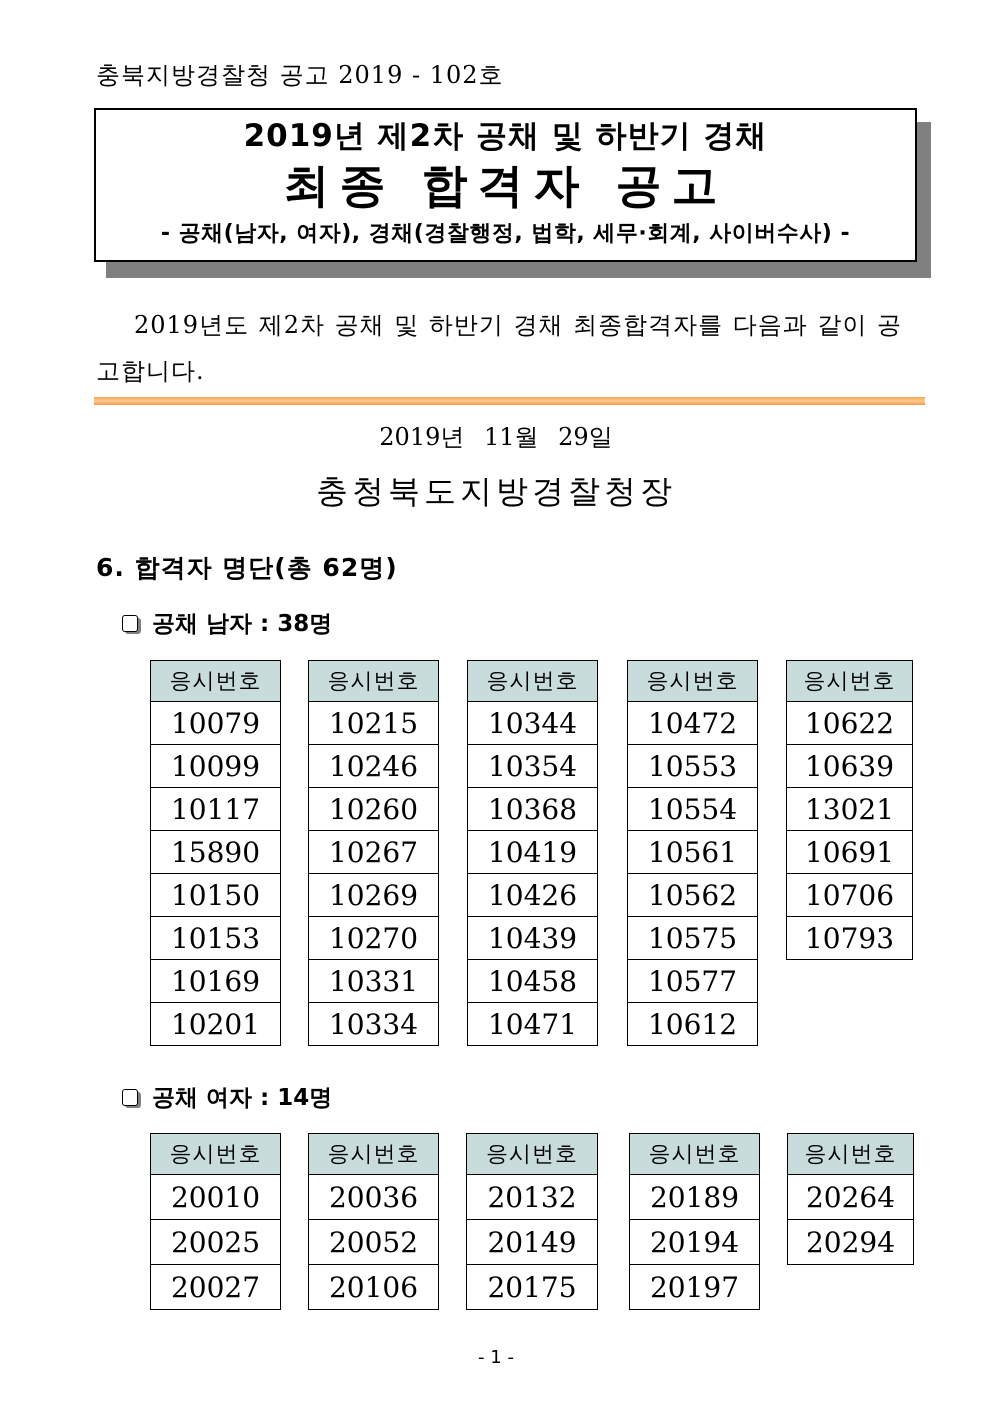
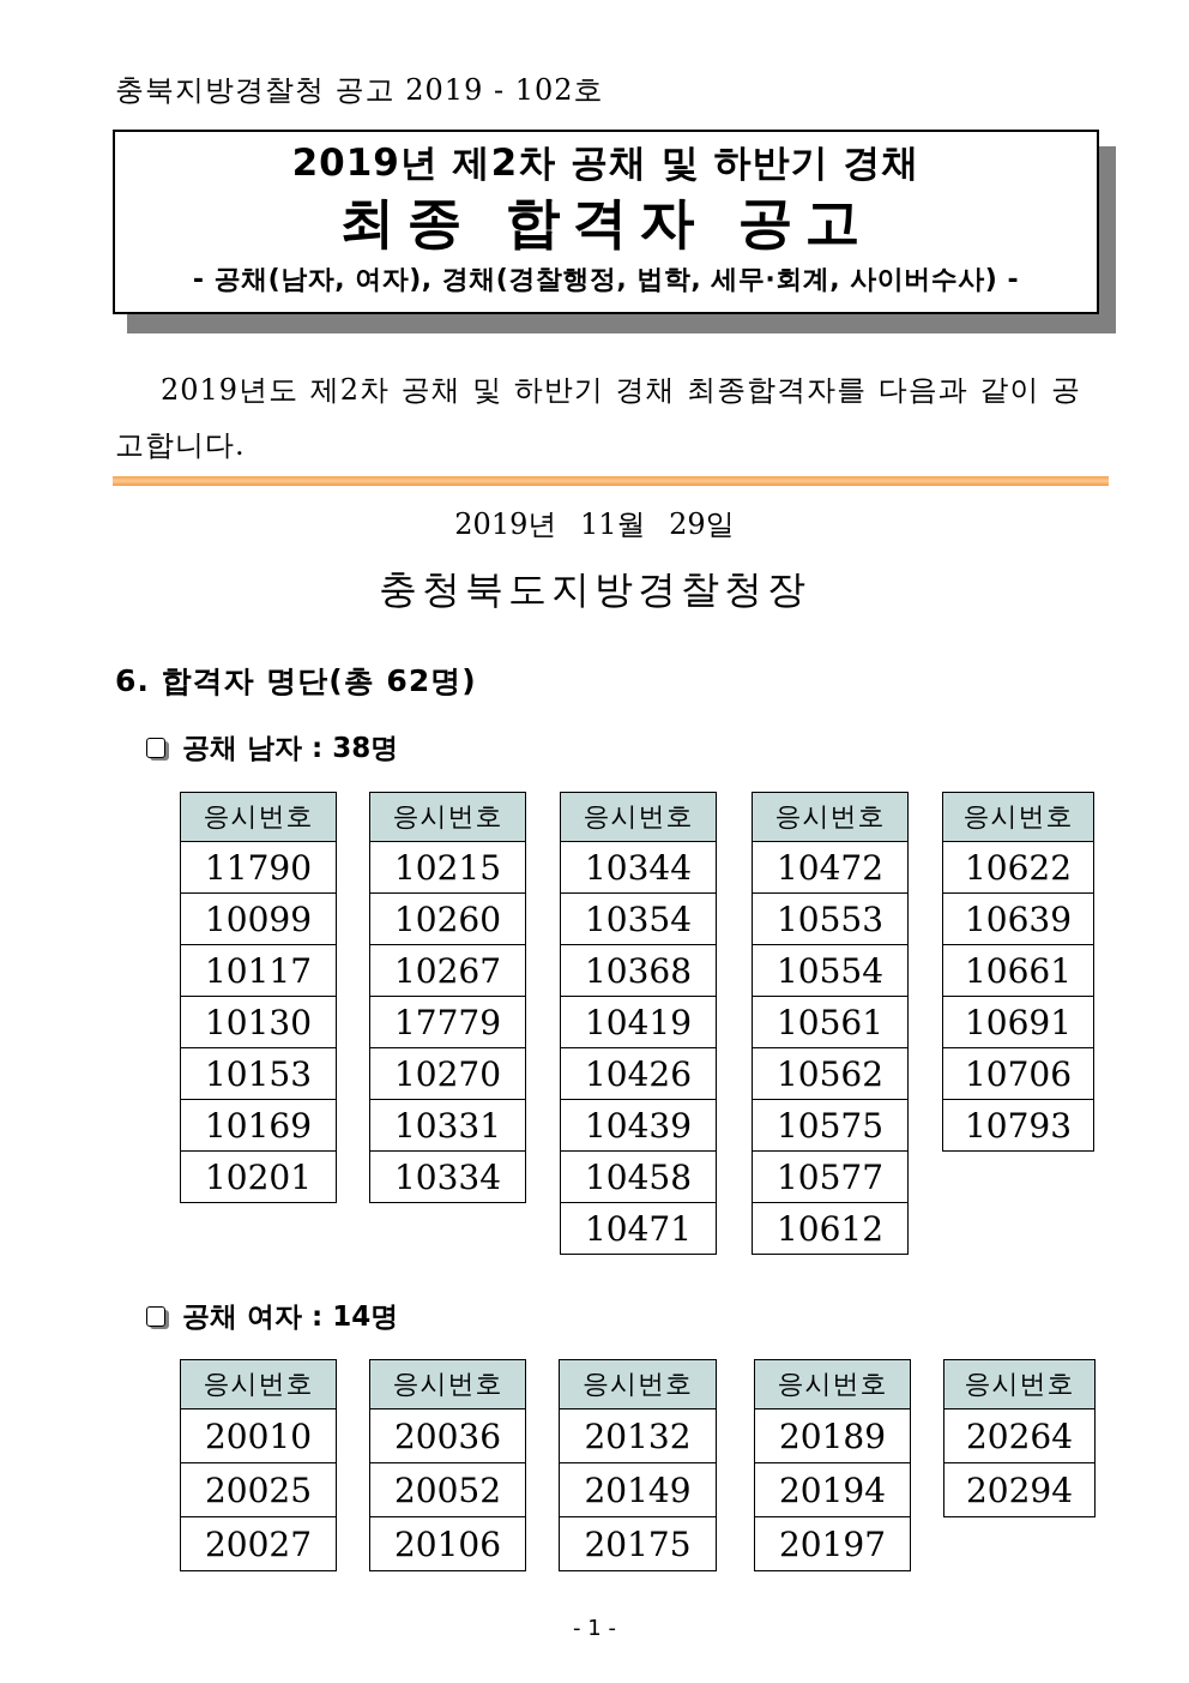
  충북지방경찰청 공고 2019 - 102호
  2019년 제2차 공채 및 하반기 경채
  최종 합격자 공고
  - 공채(남자, 여자), 경채(경찰행정, 법학, 세무·회계, 사이버수사) -
  2019년도 제2차 공채 및 하반기 경채 최종합격자를 다음과 같이 공고합니다.
  2019년 11월 29일
  충청북도지방경찰청장
  6. 합격자 명단(총 62명)
  공채 남자 : 38명
  응시번호
- 10079
+ 11790
  10099
  10117
- 15890
+ 10130
- 10150
  10153
  10169
  10201
  응시번호
  10215
- 10246
  10260
  10267
- 10269
+ 17779
  10270
  10331
  10334
  응시번호
  10344
  10354
  10368
  10419
  10426
  10439
  10458
  10471
  응시번호
  10472
  10553
  10554
  10561
  10562
  10575
  10577
  10612
  응시번호
  10622
  10639
- 13021
+ 10661
  10691
  10706
  10793
  공채 여자 : 14명
  응시번호
  20010
  20025
  20027
  응시번호
  20036
  20052
  20106
  응시번호
  20132
  20149
  20175
  응시번호
  20189
  20194
  20197
  응시번호
  20264
  20294
  - 1 -
